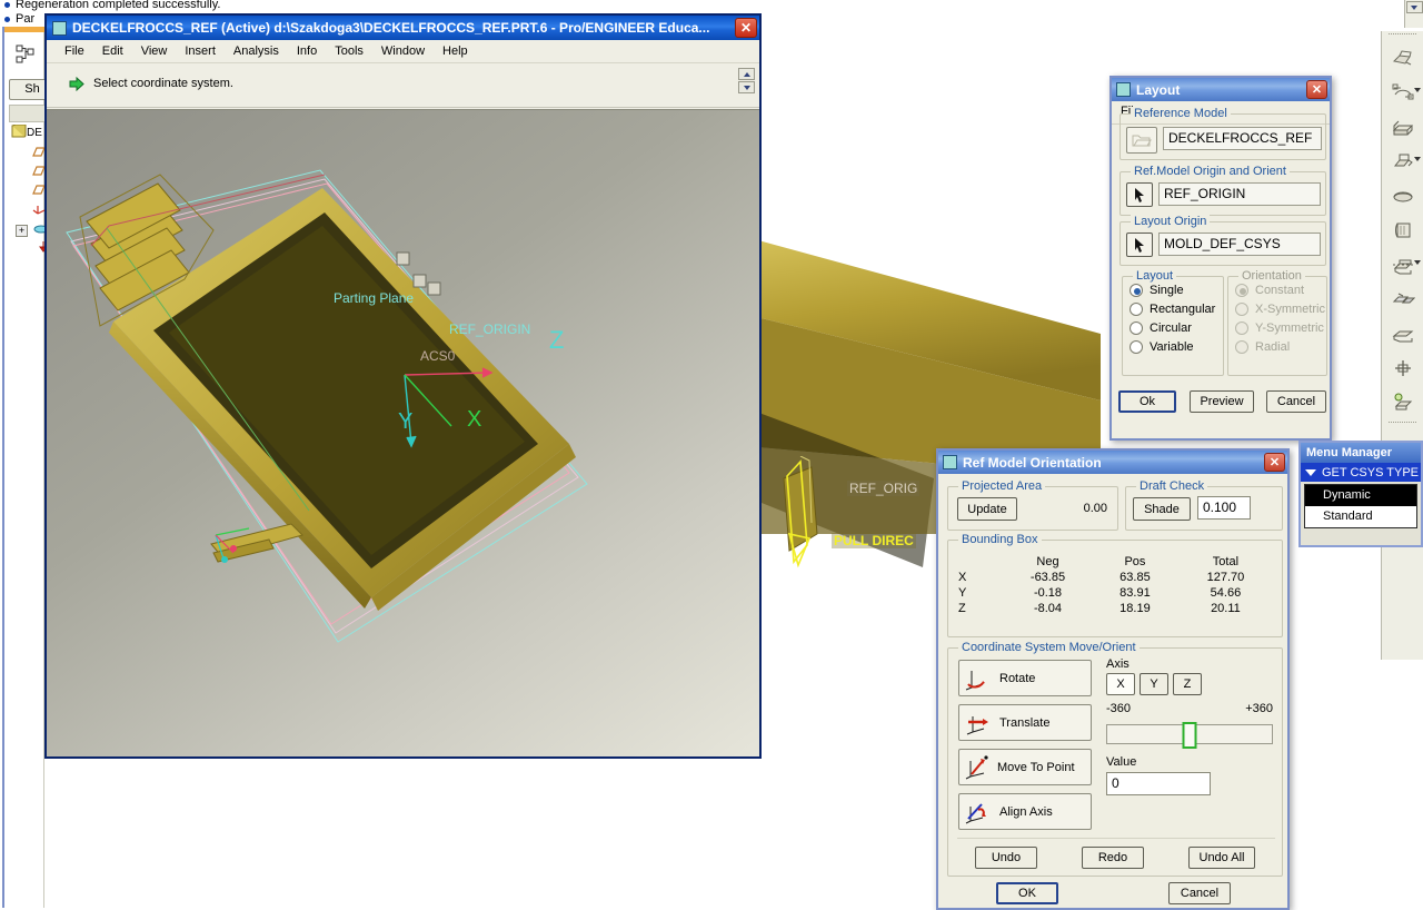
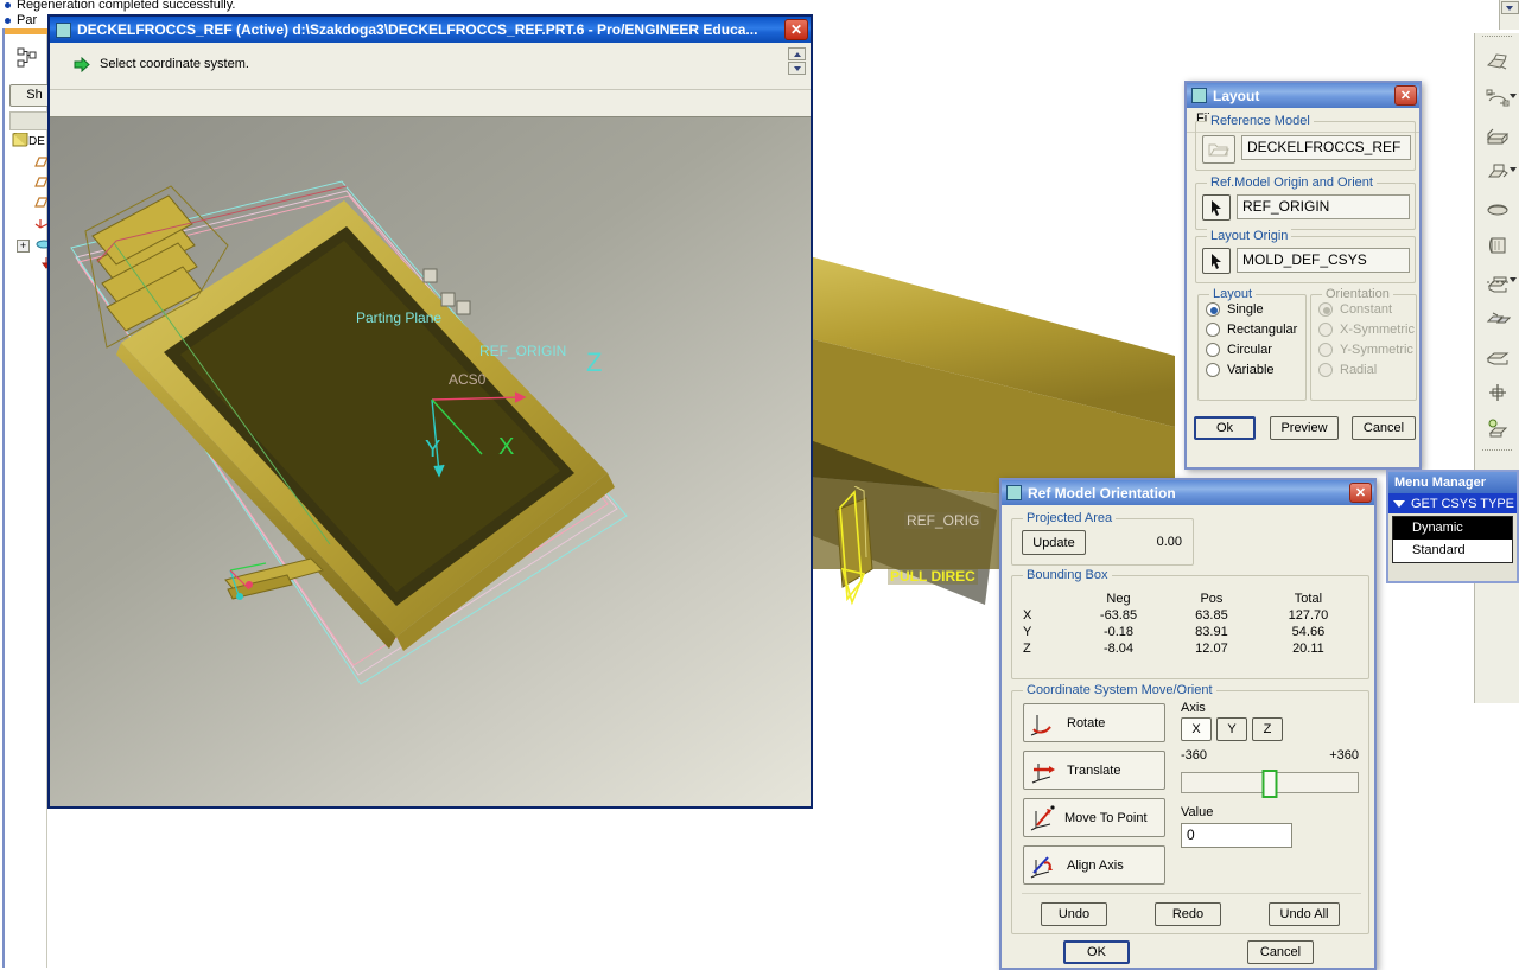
  Regeneration completed successfully.
  Par
  Sh
  DE
  +
  REF_ORIG
  PULL DIREC
  DECKELFROCCS_REF (Active) d:\Szakdoga3\DECKELFROCCS_REF.PRT.6 - Pro/ENGINEER Educa...
  ✕
- File
- Edit
- View
- Insert
- Analysis
- Info
- Tools
- Window
- Help
  Select coordinate system.
  Parting Plane
  REF_ORIGIN
  ACS0
  Z
  X
  Y
  Layout
  ✕
  Reference Model
  DECKELFROCCS_REF
  Ref.Model Origin and Orient
  REF_ORIGIN
  Layout Origin
  MOLD_DEF_CSYS
  Layout
  Single
  Rectangular
  Circular
  Variable
  Orientation
  Constant
  X-Symmetric
  Y-Symmetric
  Radial
  Ok
  Preview
  Cancel
  Ref Model Orientation
  ✕
  Projected Area
  Update
  0.00
- Draft Check
- Shade
- 0.100
  Bounding Box
  	Neg	Pos	Total
  X	-63.85	63.85	127.70
  Y	-0.18	83.91	54.66
- Z	-8.04	18.19	20.11
+ Z	-8.04	12.07	20.11
  Coordinate System Move/Orient
  Rotate
  Translate
  Move To Point
  Align Axis
  Axis
  X
  Y
  Z
  -360
  +360
  Value
  0
  Undo
  Redo
  Undo All
  OK
  Cancel
  Menu Manager
  GET CSYS TYPE
  Dynamic
  Standard
